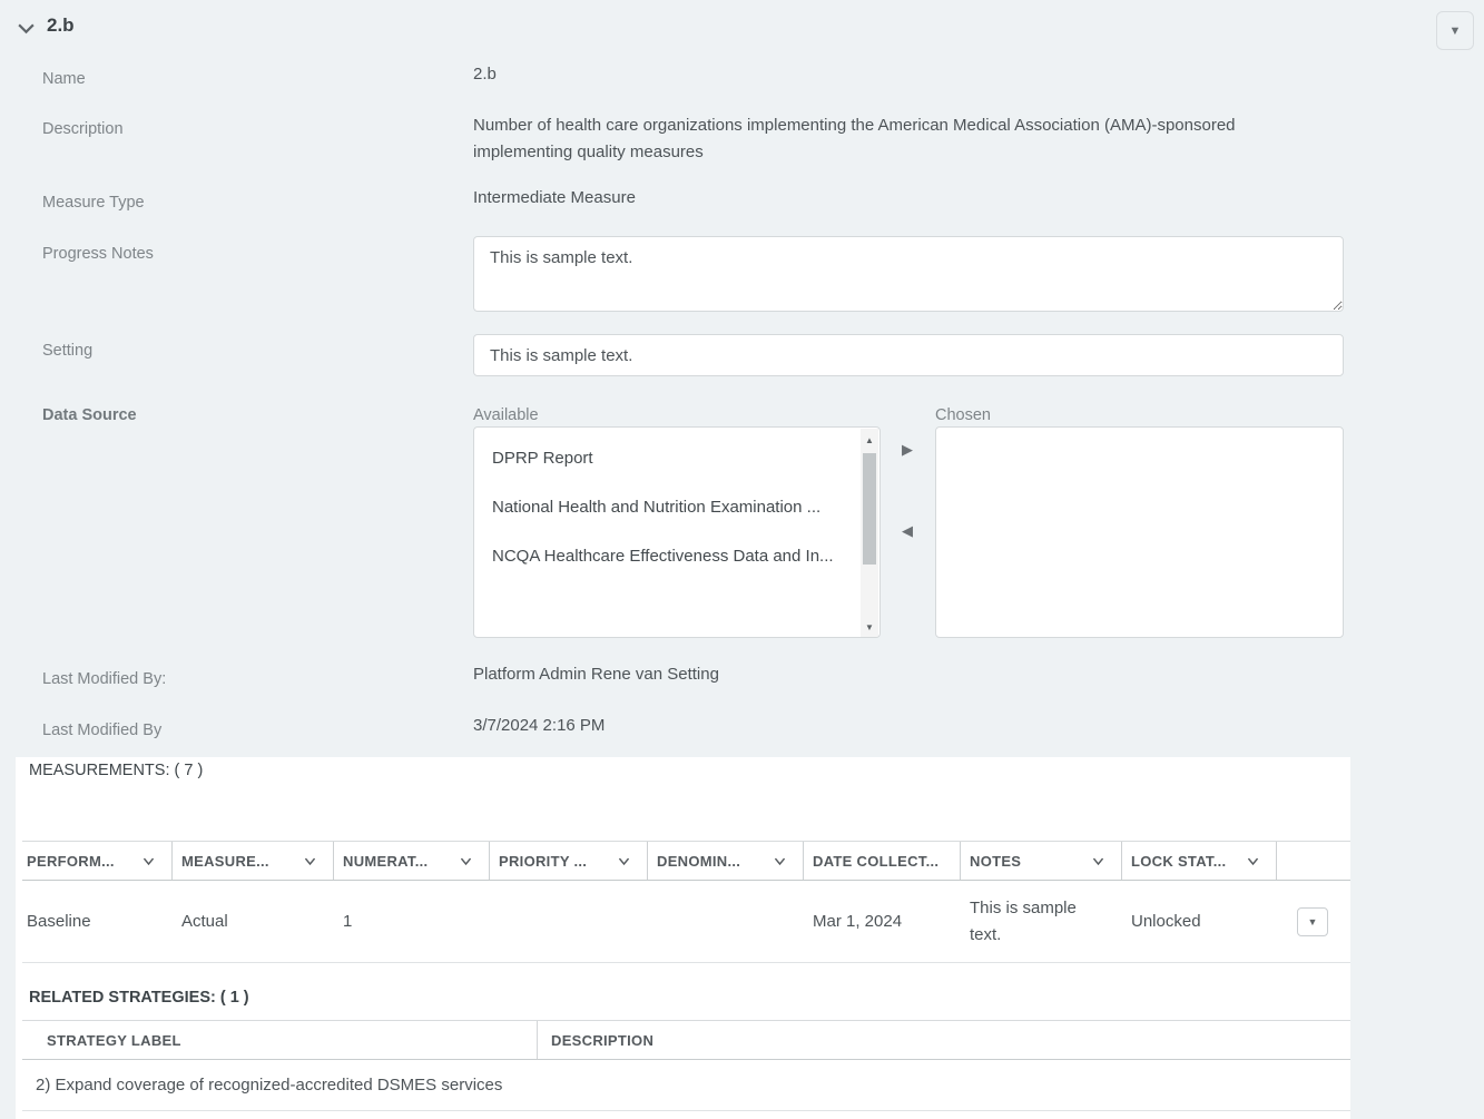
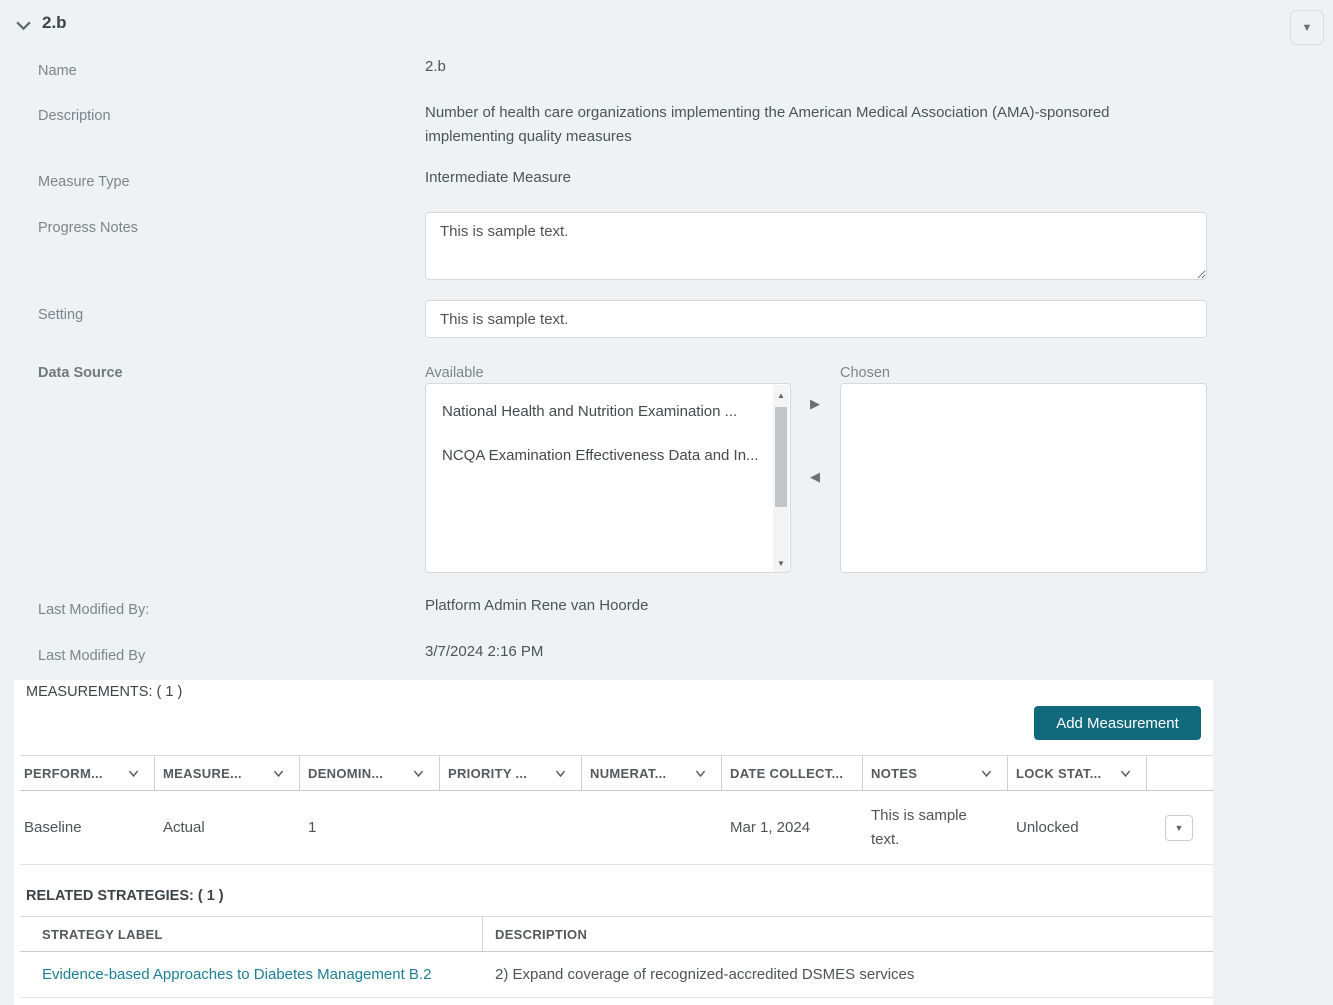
  2.b
  ▼
  Name
  Description
  Measure Type
  Progress Notes
  Setting
  Data Source
  Last Modified By:
  Last Modified By
  2.b
  Number of health care organizations implementing the American Medical Association (AMA)-sponsored implementing quality measures
  Intermediate Measure
  This is sample text.
  This is sample text.
  Available
  Chosen
- DPRP Report
  National Health and Nutrition Examination ...
- NCQA Healthcare Effectiveness Data and In...
+ NCQA Examination Effectiveness Data and In...
  ▲
  ▼
  ▶
  ◀
- Platform Admin Rene van Setting
+ Platform Admin Rene van Hoorde
  3/7/2024 2:16 PM
- MEASUREMENTS: ( 7 )
+ MEASUREMENTS: ( 1 )
+ Add Measurement
  PERFORM...
  MEASURE...
- NUMERAT...
+ DENOMIN...
  PRIORITY ...
- DENOMIN...
+ NUMERAT...
  DATE COLLECT...
  NOTES
  LOCK STAT...
  Baseline
  Actual
  1
  Mar 1, 2024
  This is sample text.
  Unlocked
  ▼
  RELATED STRATEGIES: ( 1 )
  STRATEGY LABEL
  DESCRIPTION
+ Evidence-based Approaches to Diabetes Management B.2
  2) Expand coverage of recognized-accredited DSMES services
